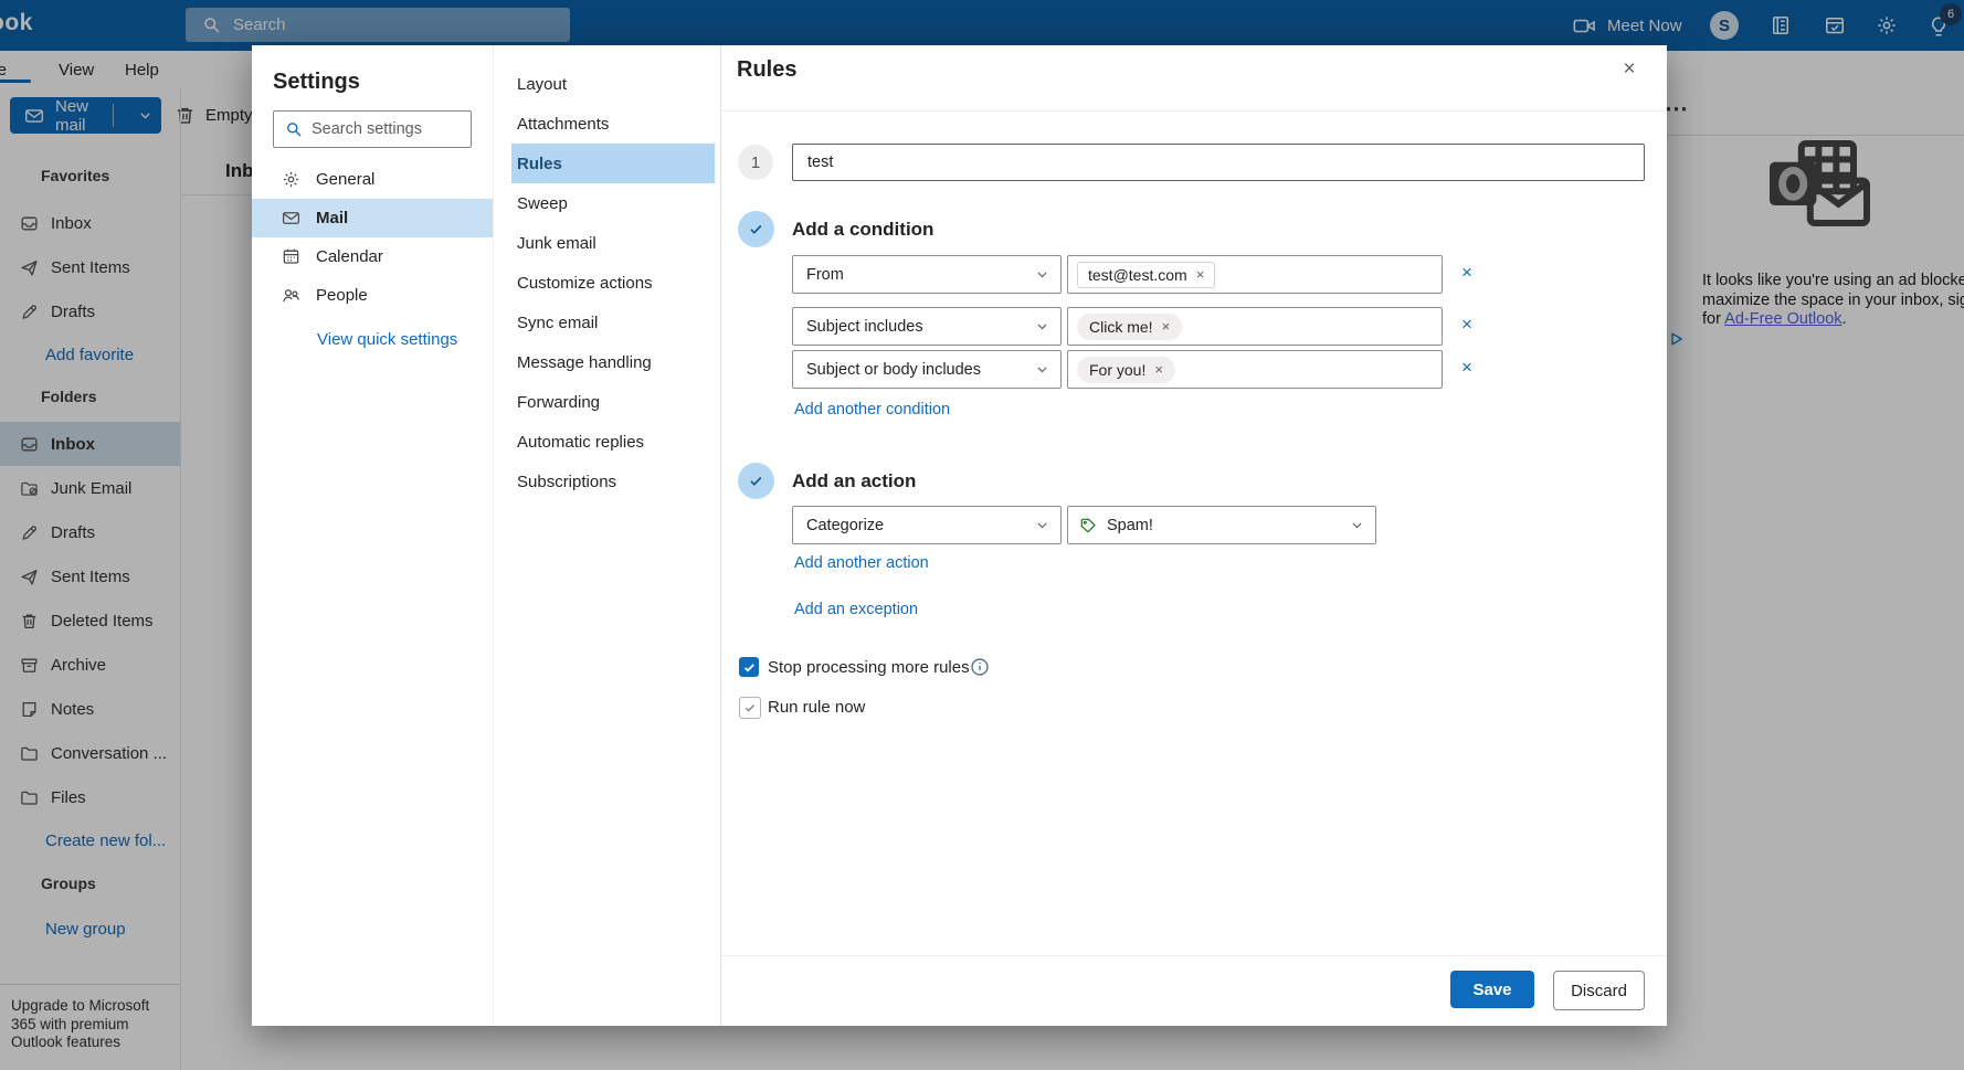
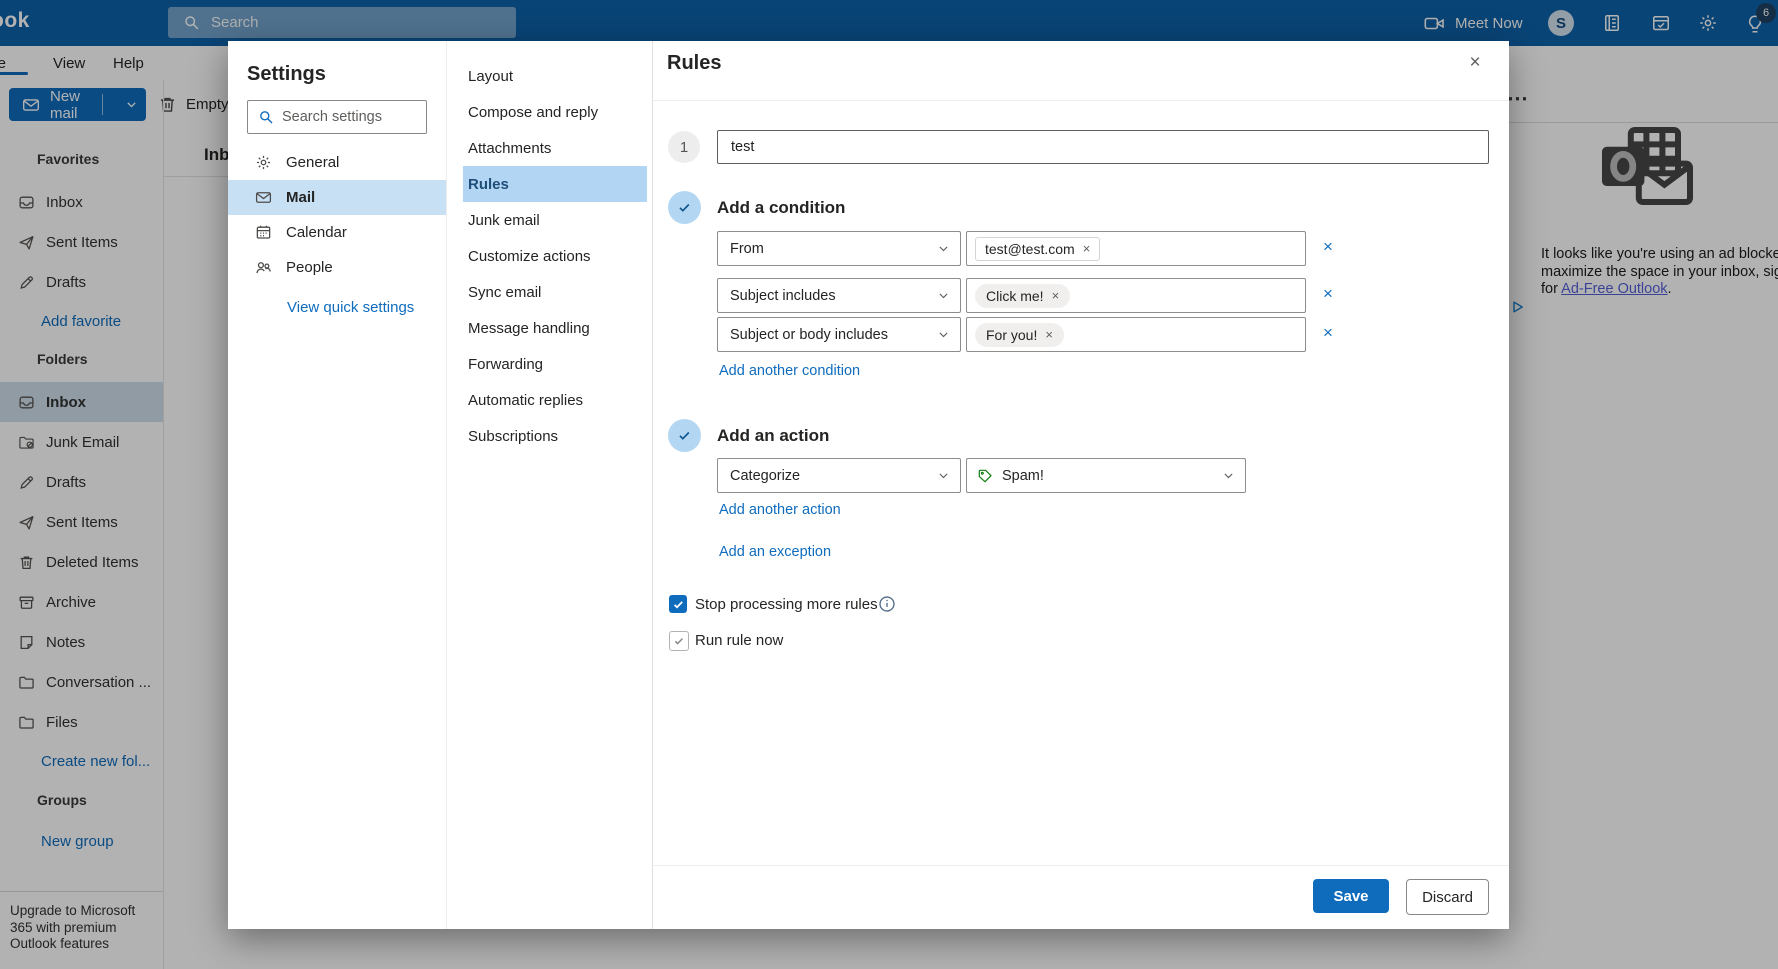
  Search
  Meet Now
  S
  6
  View
  Help
  New mail
  Favorites
  Inbox
  Sent Items
  Drafts
  Add favorite
  Folders
  Inbox
  Junk Email
  Drafts
  Sent Items
  Deleted Items
  Archive
  Notes
  Conversation ...
  Files
  Create new fol...
  Groups
  New group
  Upgrade to Microsoft
  365 with premium
  Outlook features
  ⋯
  It looks like you're using an ad blocke
  maximize the space in your inbox, si
  for Ad-Free Outlook.
  Settings
  Search settings
  General
  Mail
  Calendar
  People
  View quick settings
  Layout
+ Compose and reply
  Attachments
  Rules
- Sweep
  Junk email
  Customize actions
  Sync email
  Message handling
  Forwarding
  Automatic replies
  Subscriptions
  Rules
  ×
  1
  test
  Add a condition
  From
  test@test.com
  ×
  ×
  Subject includes
  Click me!
  ×
  ×
  Subject or body includes
  For you!
  ×
  ×
  Add another condition
  Add an action
  Categorize
  Spam!
  Add another action
  Add an exception
  Stop processing more rules
  Run rule now
  Save
  Discard
